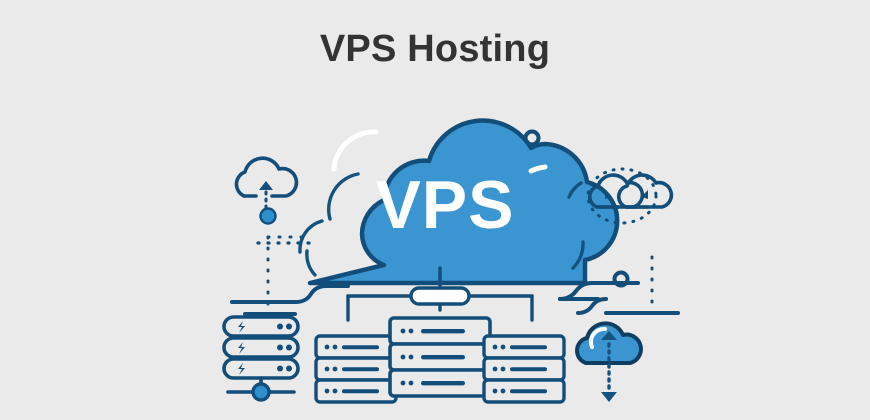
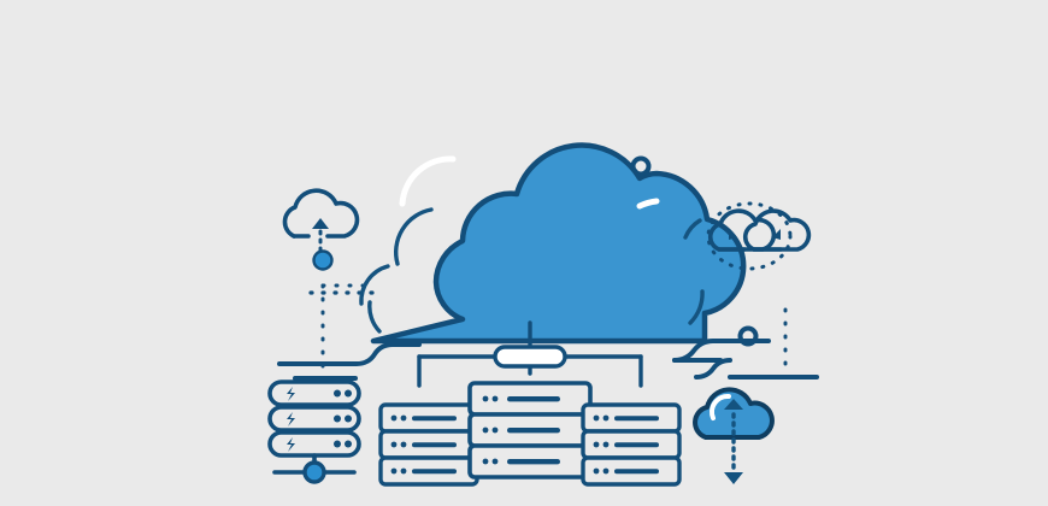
- VPS Hosting
- VPS
